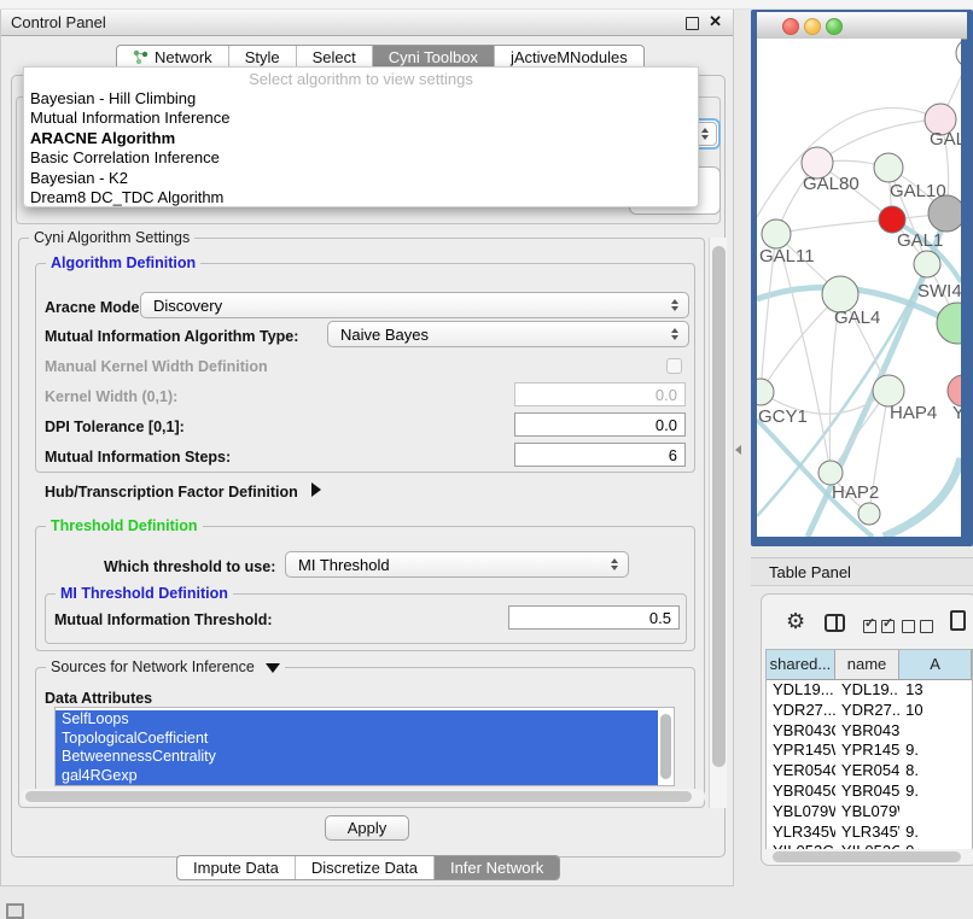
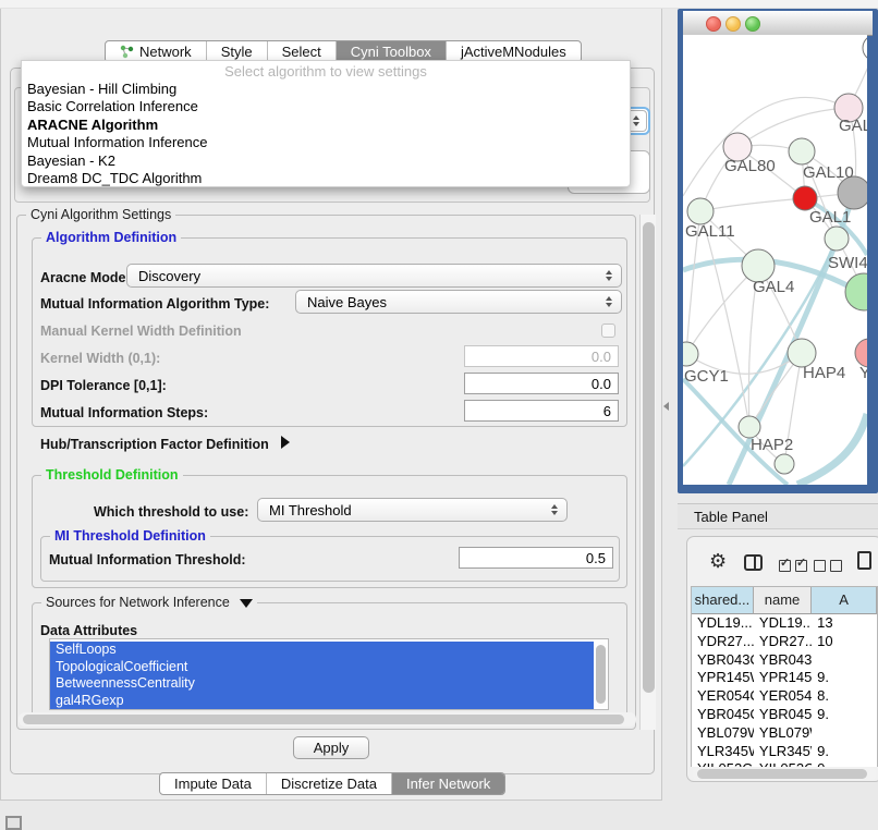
- Control Panel
- ✕
  Network
  Style
  Select
  Cyni Toolbox
  jActiveMNodules
  Cyni Algorithm Settings
  Algorithm Definition
  Aracne Mode
  Discovery
  Mutual Information Algorithm Type:
  Naive Bayes
  Manual Kernel Width Definition
  Kernel Width (0,1):
  0.0
  DPI Tolerance [0,1]:
  0.0
  Mutual Information Steps:
  6
  Hub/Transcription Factor Definition
  Threshold Definition
  Which threshold to use:
  MI Threshold
  MI Threshold Definition
  Mutual Information Threshold:
  0.5
  Sources for Network Inference
  Data Attributes
  SelfLoops
  TopologicalCoefficient
  BetweennessCentrality
  gal4RGexp
  Apply
  Impute Data
  Discretize Data
  Infer Network
  Select algorithm to view settings
  Bayesian - Hill Climbing
- Mutual Information Inference
+ Basic Correlation Inference
  ARACNE Algorithm
- Basic Correlation Inference
+ Mutual Information Inference
  Bayesian - K2
  Dream8 DC_TDC Algorithm
  GAL
  GAL80
  GAL10
  GAL1
  GAL11
  SWI4
  GAL4
  GCY1
  HAP4
  Y
  HAP2
  Table Panel
  ⚙
  shared...
  name
  A
  YDL19...
  YDL19..
  13
  YDR27...
  YDR27..
  10
  YBR043
  YBR043
  YPR145
  YPR145
  9.
  YER054
  YER054
  8.
  YBR045
  YBR045
  9.
  YBL079
  YBL079
  YLR345
  YLR345
  9.
